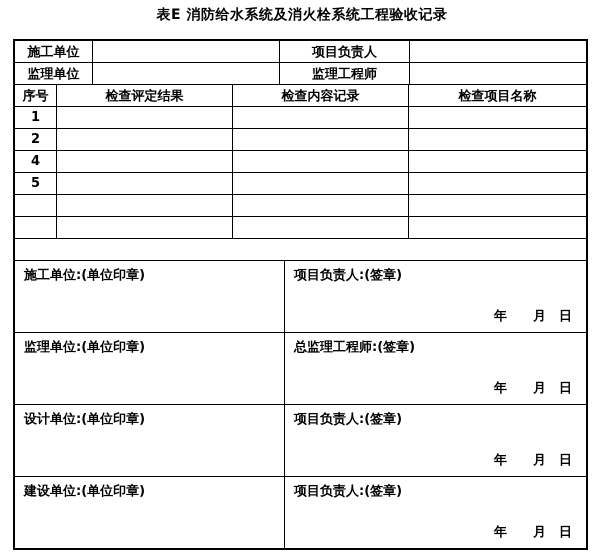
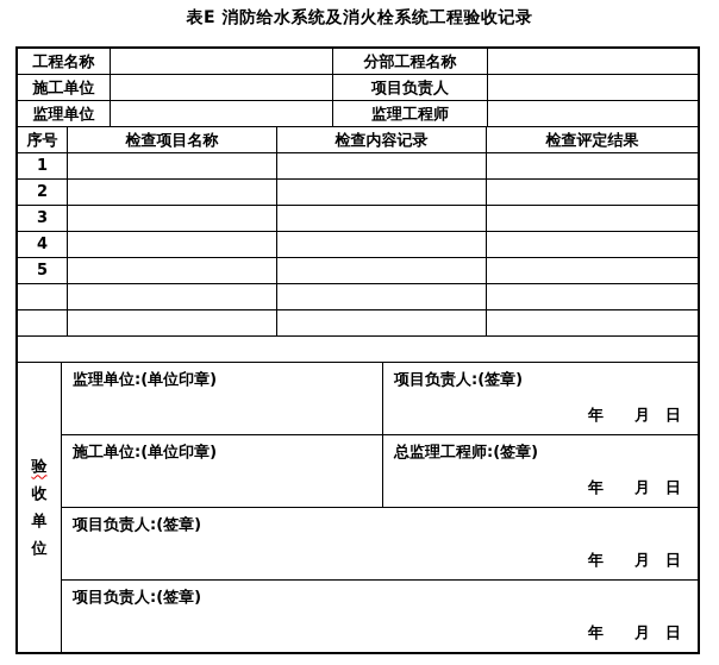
  表E 消防给水系统及消火栓系统工程验收记录
+ 工程名称
+ 分部工程名称
  施工单位
  项目负责人
  监理单位
  监理工程师
  序号
- 检查评定结果
+ 检查项目名称
  检查内容记录
- 检查项目名称
+ 检查评定结果
  1
  2
+ 3
  4
  5
+ 验
+ 收
+ 单
+ 位
- 施工单位:(单位印章)
+ 监理单位:(单位印章)
  项目负责人:(签章)
  年 月 日
- 监理单位:(单位印章)
+ 施工单位:(单位印章)
  总监理工程师:(签章)
  年 月 日
- 设计单位:(单位印章)
  项目负责人:(签章)
  年 月 日
- 建设单位:(单位印章)
  项目负责人:(签章)
  年 月 日
